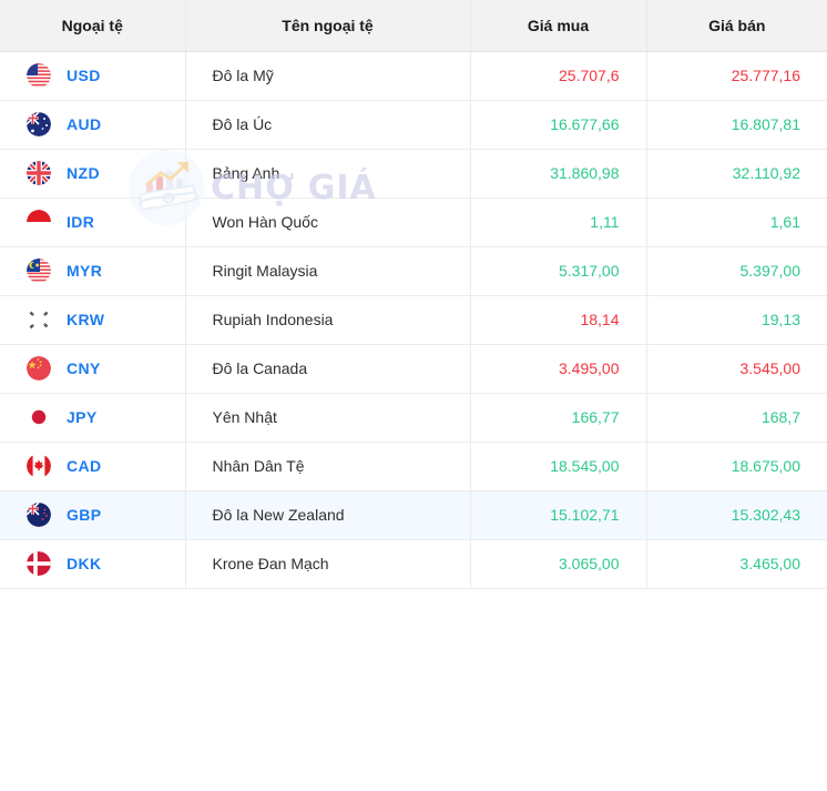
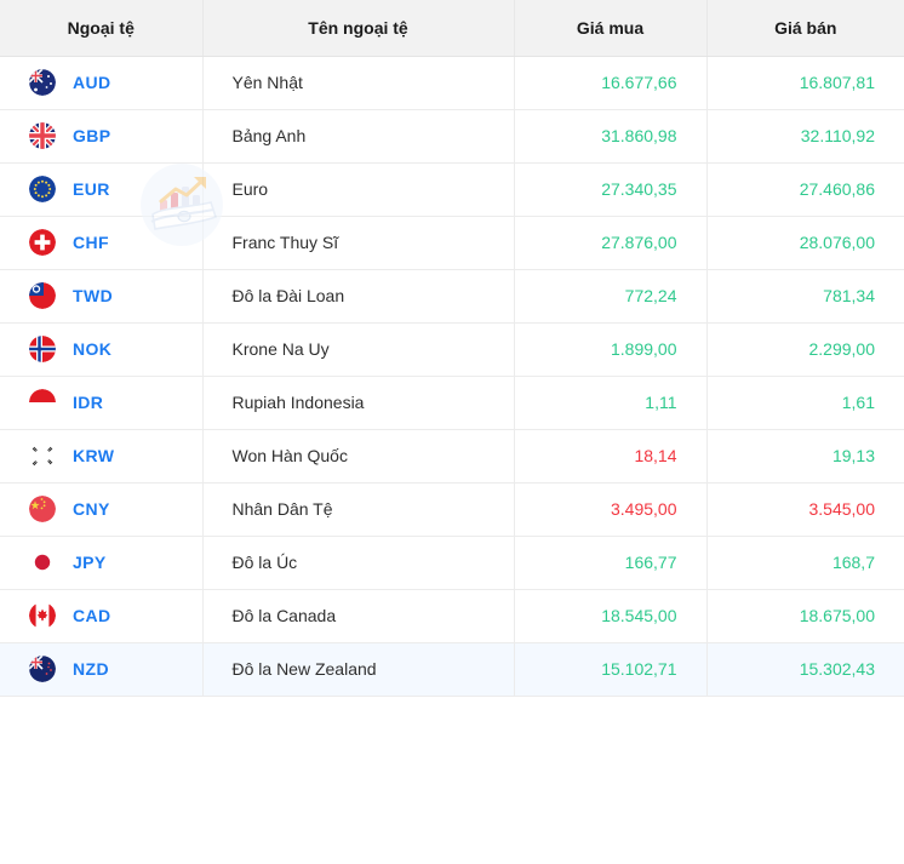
- CHỢ GIÁ
  Ngoại tệ	Tên ngoại tệ	Giá mua	Giá bán
- USD	Đô la Mỹ	25.707,6	25.777,16
- AUD	Đô la Úc	16.677,66	16.807,81
+ AUD	Yên Nhật	16.677,66	16.807,81
- NZD	Bảng Anh	31.860,98	32.110,92
+ GBP	Bảng Anh	31.860,98	32.110,92
+ EUR	Euro	27.340,35	27.460,86
+ CHF	Franc Thuy Sĩ	27.876,00	28.076,00
+ TWD	Đô la Đài Loan	772,24	781,34
+ NOK	Krone Na Uy	1.899,00	2.299,00
- IDR	Won Hàn Quốc	1,11	1,61
+ IDR	Rupiah Indonesia	1,11	1,61
- MYR	Ringit Malaysia	5.317,00	5.397,00
- KRW	Rupiah Indonesia	18,14	19,13
+ KRW	Won Hàn Quốc	18,14	19,13
- CNY	Đô la Canada	3.495,00	3.545,00
+ CNY	Nhân Dân Tệ	3.495,00	3.545,00
- JPY	Yên Nhật	166,77	168,7
+ JPY	Đô la Úc	166,77	168,7
- CAD	Nhân Dân Tệ	18.545,00	18.675,00
+ CAD	Đô la Canada	18.545,00	18.675,00
- GBP	Đô la New Zealand	15.102,71	15.302,43
+ NZD	Đô la New Zealand	15.102,71	15.302,43
- DKK	Krone Đan Mạch	3.065,00	3.465,00
